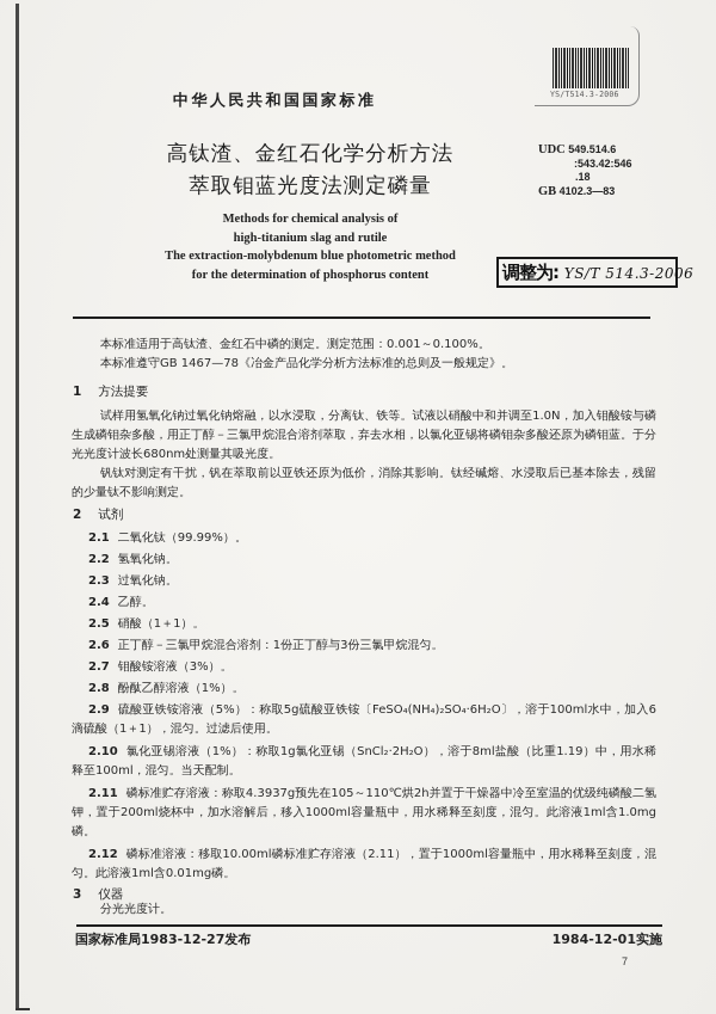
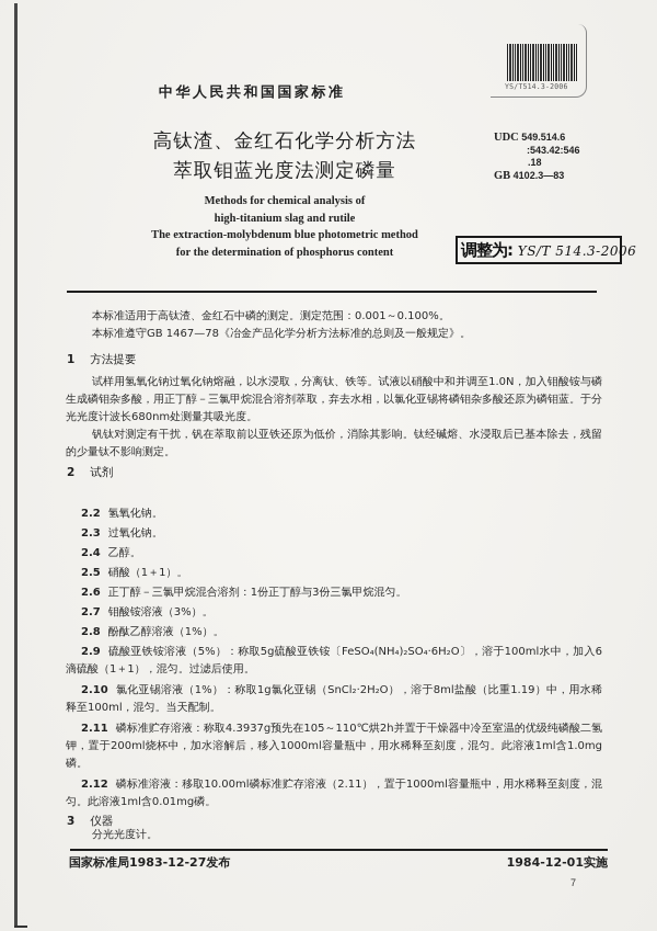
  YS/T514.3-2006
  中华人民共和国国家标准
  高钛渣、金红石化学分析方法
  萃取钼蓝光度法测定磷量
  Methods for chemical analysis of
  high-titanium slag and rutile
  The extraction-molybdenum blue photometric method
  for the determination of phosphorus content
  UDC 549.514.6
  :543.42:546
  .18
  GB 4102.3—83
  调整为: YS/T 514.3-2006
  本标准适用于高钛渣、金红石中磷的测定。测定范围：0.001～0.100%。
  本标准遵守GB 1467—78《冶金产品化学分析方法标准的总则及一般规定》。
  1 方法提要
  试样用氢氧化钠过氧化钠熔融，以水浸取，分离钛、铁等。试液以硝酸中和并调至1.0N，加入钼酸铵与磷生成磷钼杂多酸，用正丁醇－三氯甲烷混合溶剂萃取，弃去水相，以氯化亚锡将磷钼杂多酸还原为磷钼蓝。于分光光度计波长680nm处测量其吸光度。
  钒钛对测定有干扰，钒在萃取前以亚铁还原为低价，消除其影响。钛经碱熔、水浸取后已基本除去，残留的少量钛不影响测定。
  2 试剂
- 2.1 二氧化钛（99.99%）。
  2.2 氢氧化钠。
  2.3 过氧化钠。
  2.4 乙醇。
  2.5 硝酸（1＋1）。
  2.6 正丁醇－三氯甲烷混合溶剂：1份正丁醇与3份三氯甲烷混匀。
  2.7 钼酸铵溶液（3%）。
  2.8 酚酞乙醇溶液（1%）。
  2.9 硫酸亚铁铵溶液（5%）：称取5g硫酸亚铁铵〔FeSO₄(NH₄)₂SO₄·6H₂O〕，溶于100ml水中，加入6滴硫酸（1＋1），混匀。过滤后使用。
  2.10 氯化亚锡溶液（1%）：称取1g氯化亚锡（SnCl₂·2H₂O），溶于8ml盐酸（比重1.19）中，用水稀释至100ml，混匀。当天配制。
  2.11 磷标准贮存溶液：称取4.3937g预先在105～110℃烘2h并置于干燥器中冷至室温的优级纯磷酸二氢钾，置于200ml烧杯中，加水溶解后，移入1000ml容量瓶中，用水稀释至刻度，混匀。此溶液1ml含1.0mg磷。
  2.12 磷标准溶液：移取10.00ml磷标准贮存溶液（2.11），置于1000ml容量瓶中，用水稀释至刻度，混匀。此溶液1ml含0.01mg磷。
  3 仪器
  分光光度计。
  国家标准局1983-12-27发布
  1984-12-01实施
  7
